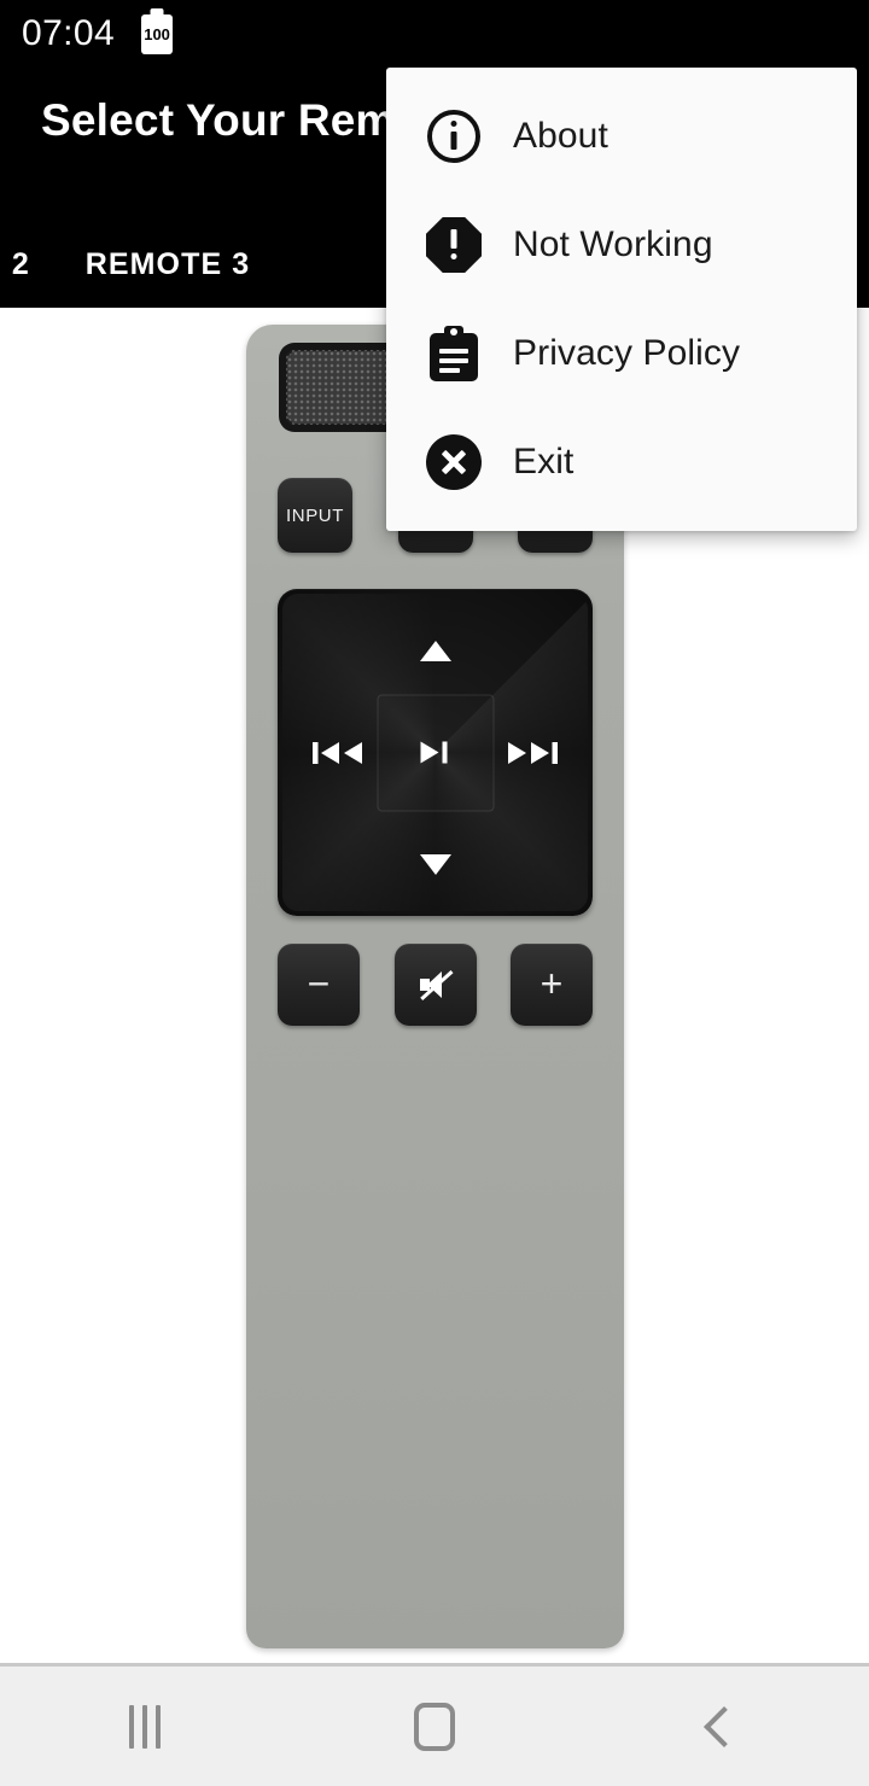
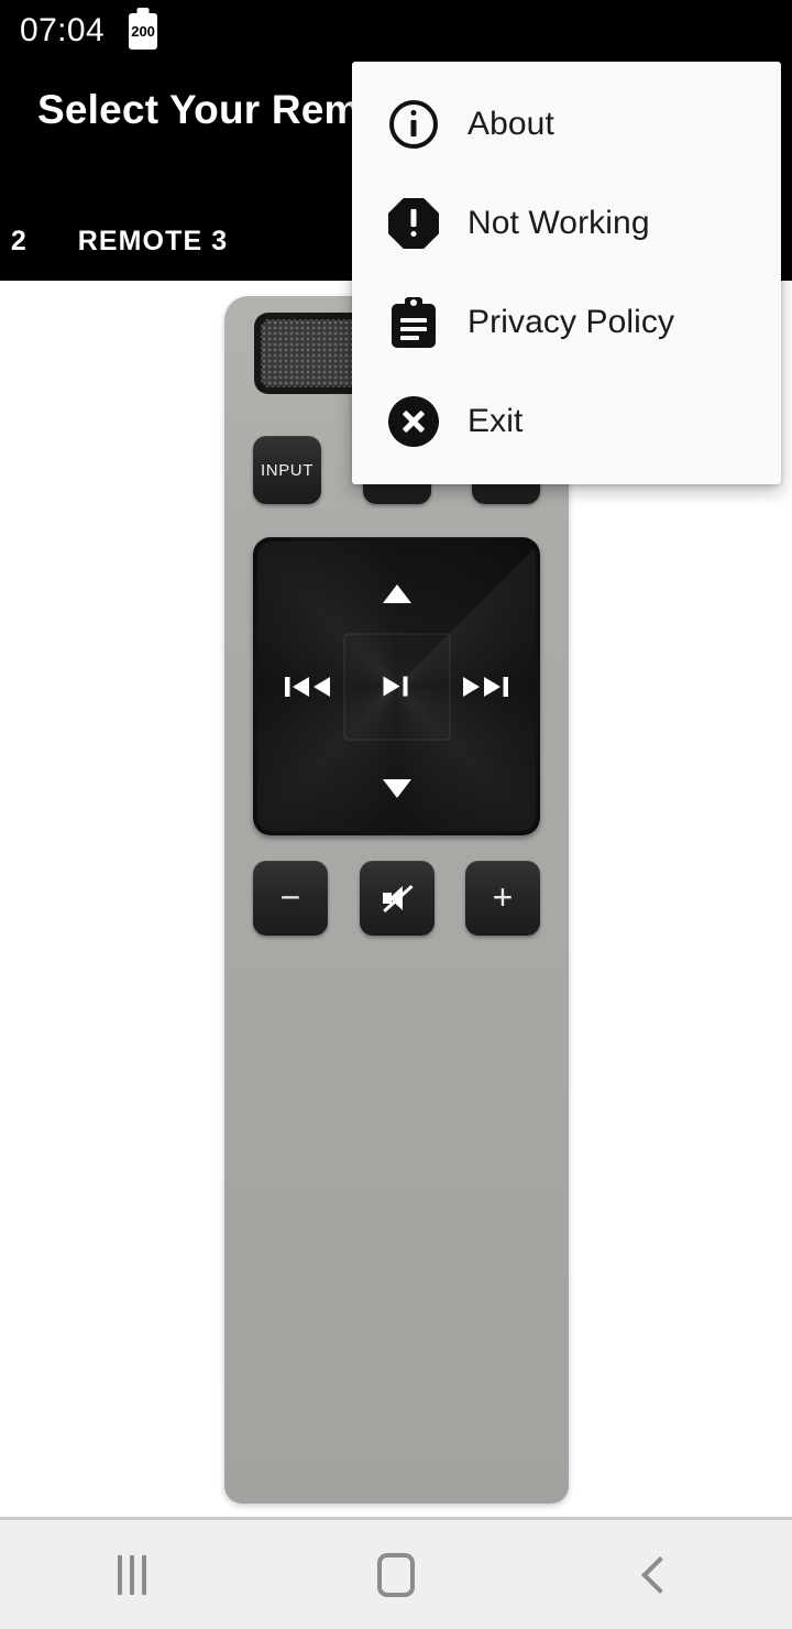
  07:04
- 100
+ 200
  Select Your Rem
  REMOTE 3
  INPUT
  −
  +
  About
  Not Working
  Privacy Policy
  Exit
